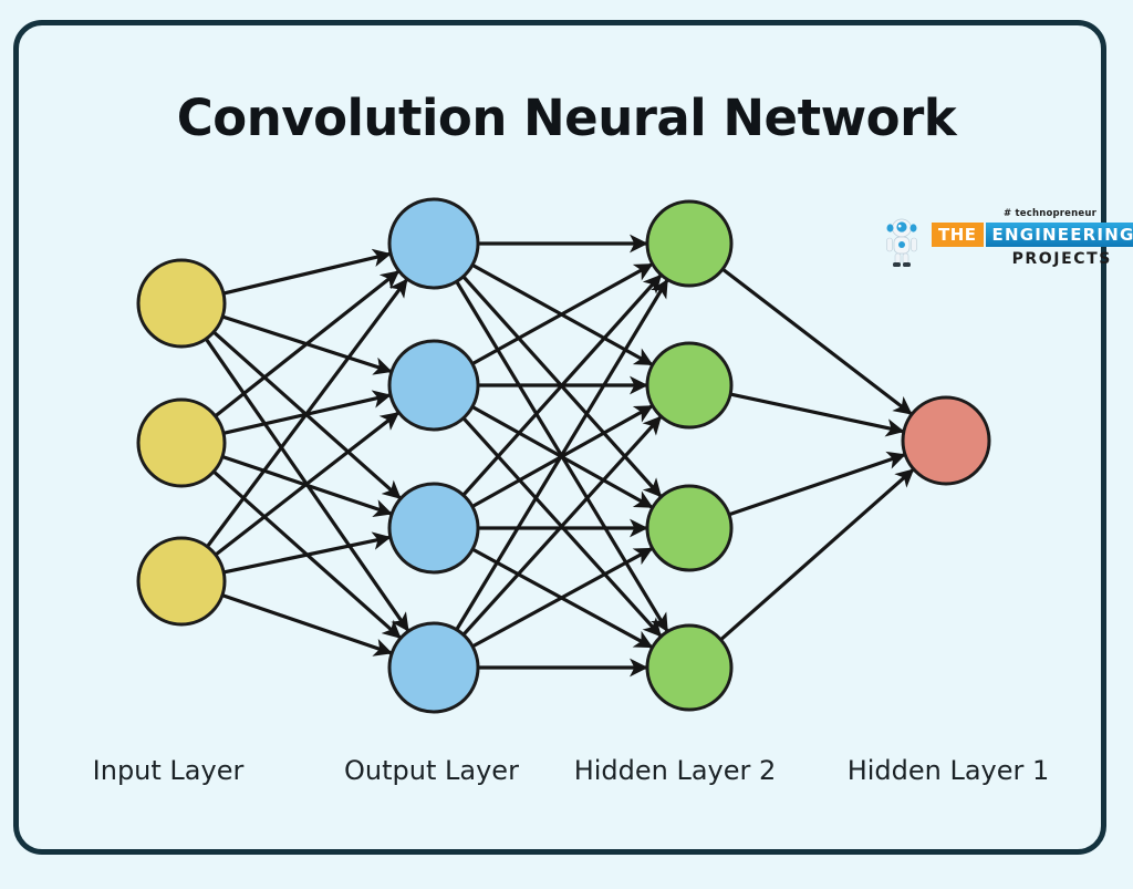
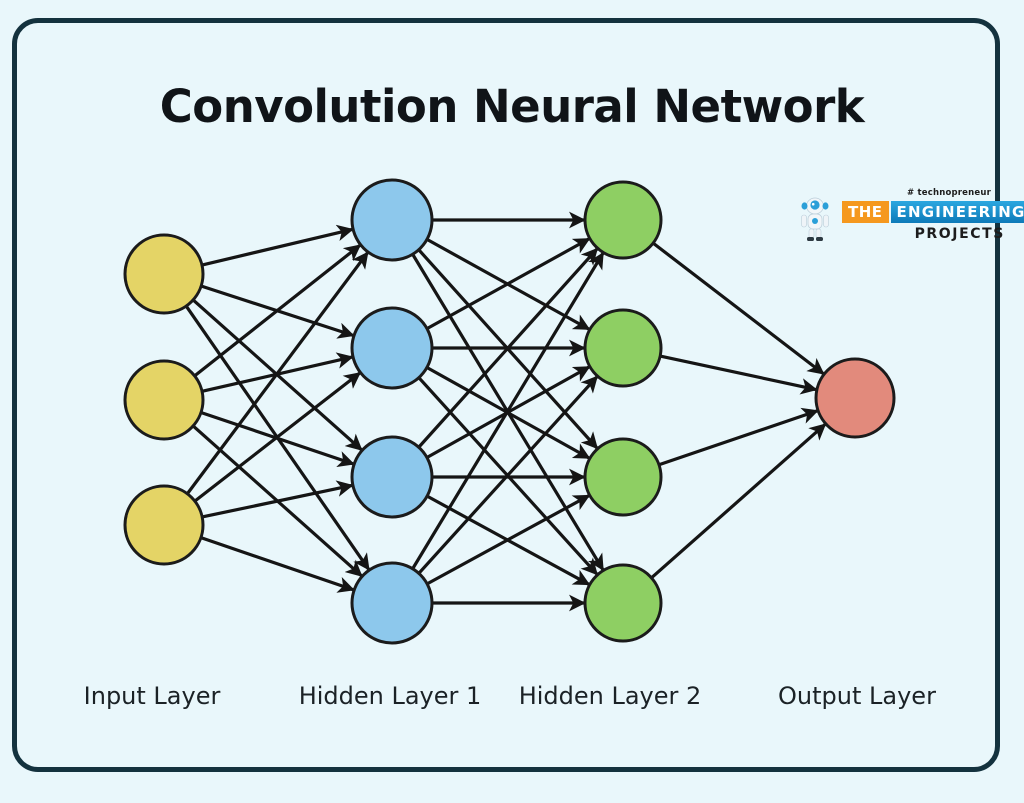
  Convolution Neural Network
  Input Layer
- Output Layer
+ Hidden Layer 1
  Hidden Layer 2
- Hidden Layer 1
+ Output Layer
  # technopreneur
  THE
  ENGINEERING
  PROJECTS
